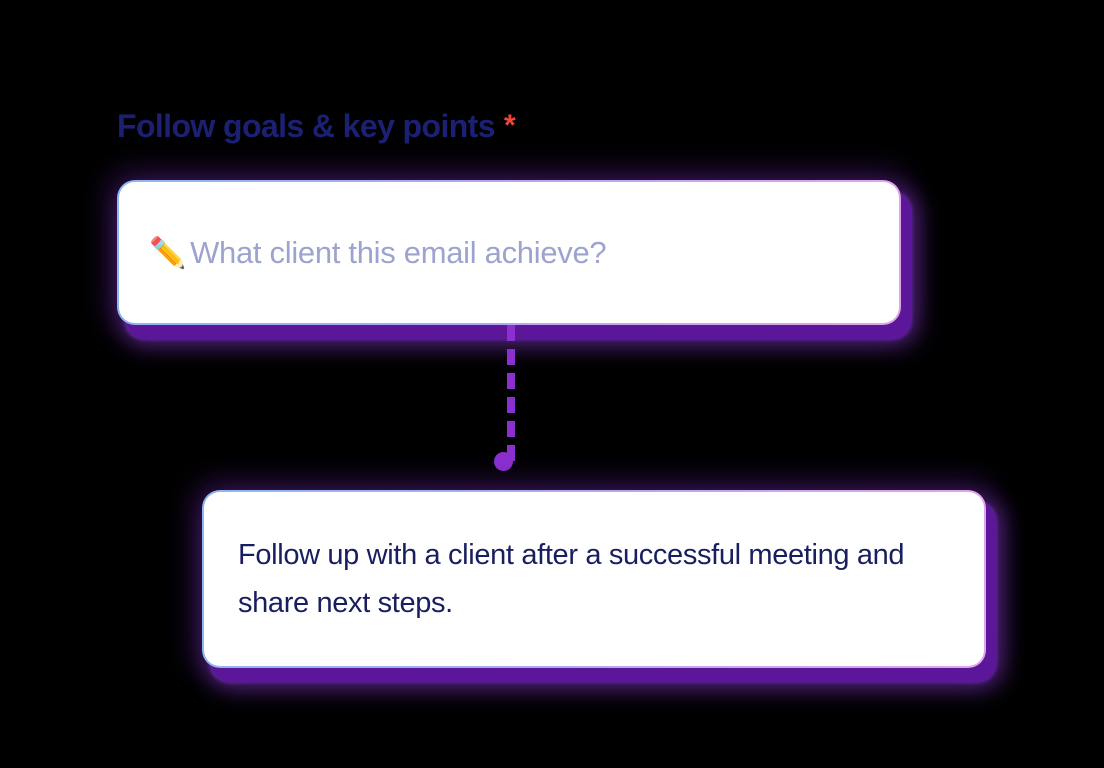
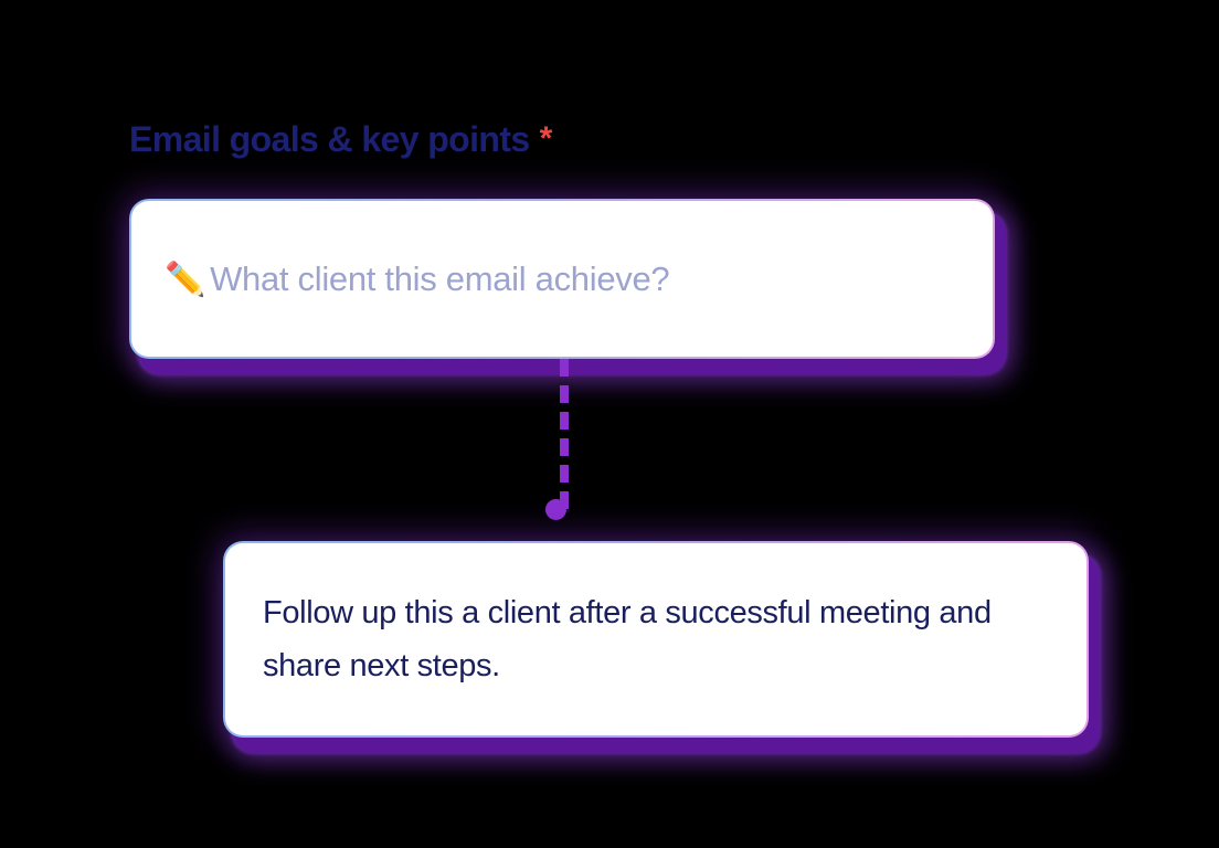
- Follow goals & key points *
+ Email goals & key points *
  ✏️
  What client this email achieve?
- Follow up with a client after a successful meeting and share next steps.
+ Follow up this a client after a successful meeting and share next steps.
